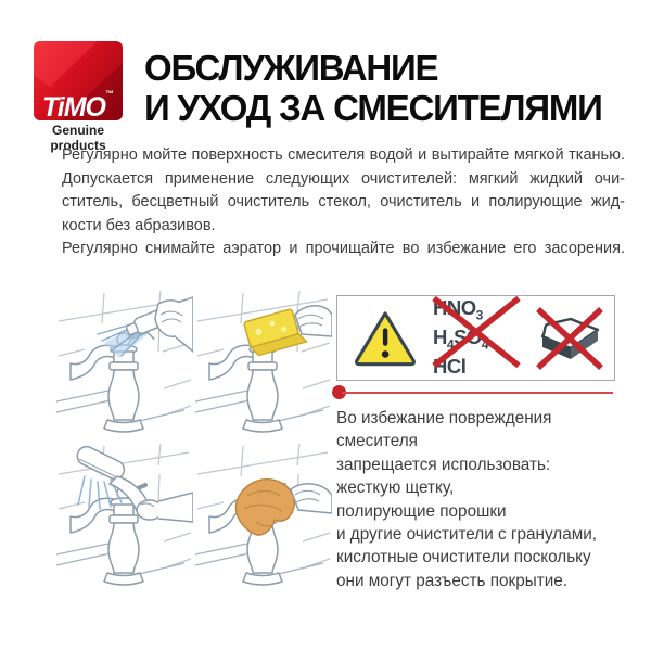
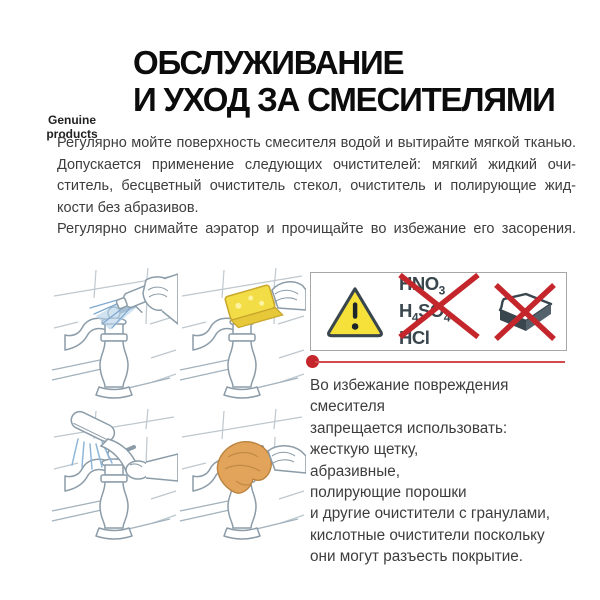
- TiMO™
  Genuine products
  ОБСЛУЖИВАНИЕ
  И УХОД ЗА СМЕСИТЕЛЯМИ
  Регулярно мойте поверхность смесителя водой и вытирайте мягкой тканью.
  Допускается применение следующих очистителей: мягкий жидкий очи-
  ститель, бесцветный очиститель стекол, очиститель и полирующие жид-
  кости без абразивов.
  Регулярно снимайте аэратор и прочищайте во избежание его засорения.
  HNO3
  H4S 4
  HCl
  Во избежание повреждения смесителя
  запрещается использовать:
  жесткую щетку,
+ абразивные,
  полирующие порошки
  и другие очистители с гранулами,
  кислотные очистители поскольку
  они могут разъесть покрытие.
